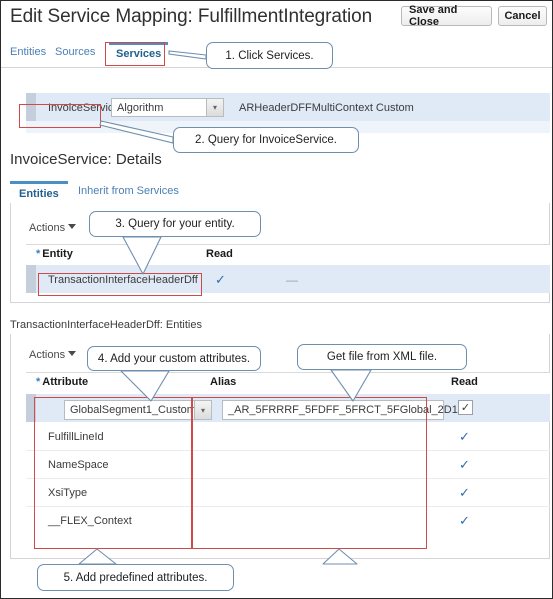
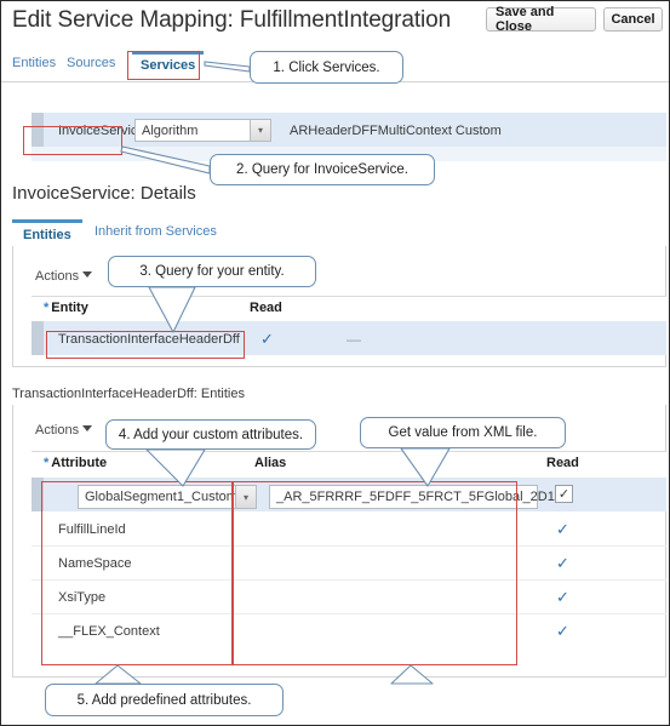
  Edit Service Mapping: FulfillmentIntegration
  Save and Close
  Cancel
  Entities
  Sources
  Services
  InvoiceServi
  Algorithm
  ▾
  ARHeaderDFFMultiContext Custom
  InvoiceService: Details
  Entities
  Inherit from Services
  Actions
  * Entity
  Read
  TransactionInterfaceHeaderDff
  ✓
  —
  TransactionInterfaceHeaderDff: Entities
  Actions
  * Attribute
  Alias
  Read
  GlobalSegment1_Custom
  ▾
  _AR_5FRRRF_5FDFF_5FRCT_5FGlobal_2D1
  ✓
  FulfillLineId
  ✓
  NameSpace
  ✓
  XsiType
  ✓
  __FLEX_Context
  ✓
  1. Click Services.
  2. Query for InvoiceService.
  3. Query for your entity.
  4. Add your custom attributes.
- Get file from XML file.
+ Get value from XML file.
  5. Add predefined attributes.
